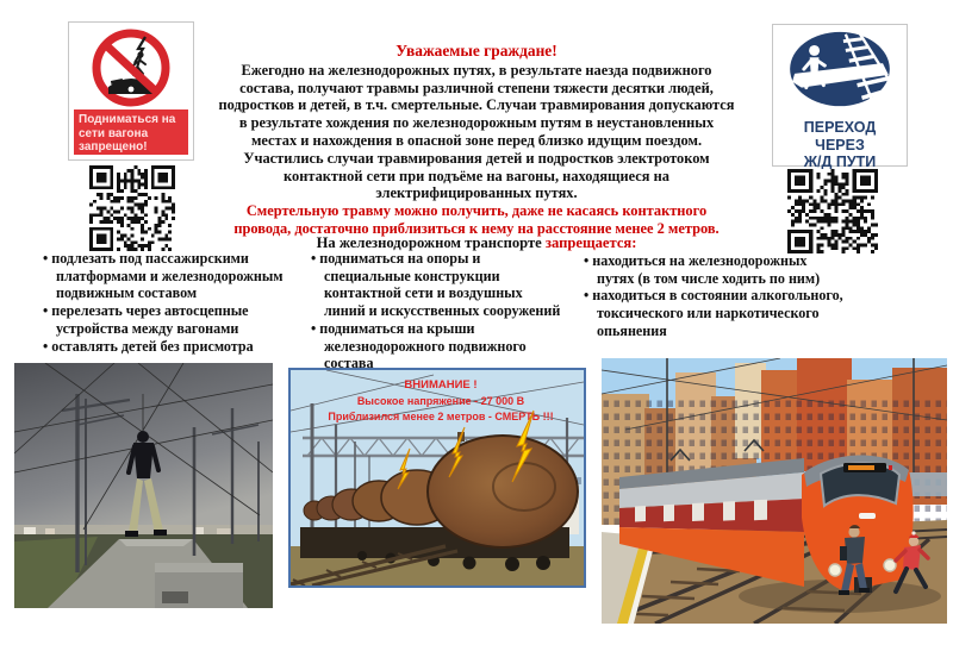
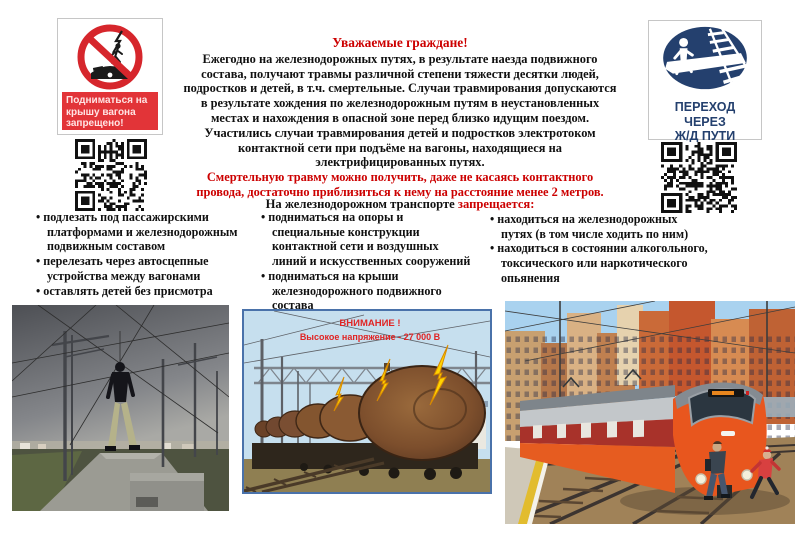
- Подниматься на сети вагона запрещено!
+ Подниматься на крышу вагона запрещено!
  Уважаемые граждане!
  Ежегодно на железнодорожных путях, в результате наезда подвижного состава, получают травмы различной степени тяжести десятки людей, подростков и детей, в т.ч. смертельные. Случаи травмирования допускаются в результате хождения по железнодорожным путям в неустановленных местах и нахождения в опасной зоне перед близко идущим поездом. Участились случаи травмирования детей и подростков электротоком контактной сети при подъёме на вагоны, находящиеся на электрифицированных путях.
  Смертельную травму можно получить, даже не касаясь контактного провода, достаточно приблизиться к нему на расстояние менее 2 метров.
  ПЕРЕХОД
  ЧЕРЕЗ
  Ж/Д ПУТИ
  На железнодорожном транспорте запрещается:
  подлезать под пассажирскими платформами и железнодорожным подвижным составом
  перелезать через автосцепные устройства между вагонами
  оставлять детей без присмотра
  подниматься на опоры и специальные конструкции контактной сети и воздушных линий и искусственных сооружений
  подниматься на крыши железнодорожного подвижного состава
  находиться на железнодорожных путях (в том числе ходить по ним)
  находиться в состоянии алкогольного, токсического или наркотического опьянения
  ВНИМАНИЕ !
  Высокое напряжение - 27 000 В
- Приблизился менее 2 метров - СМЕРТЬ !!!
